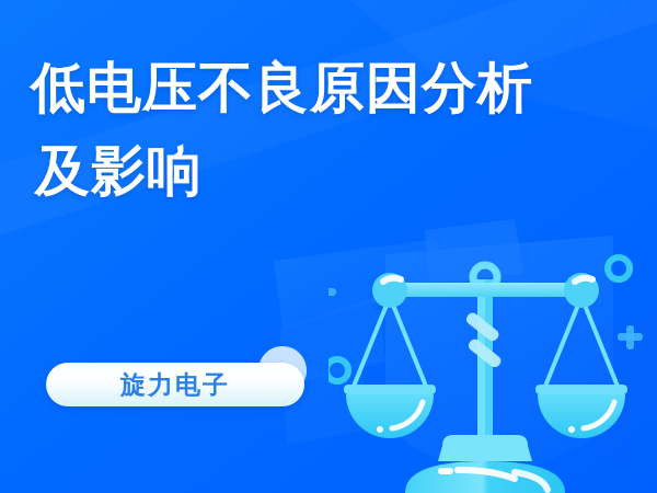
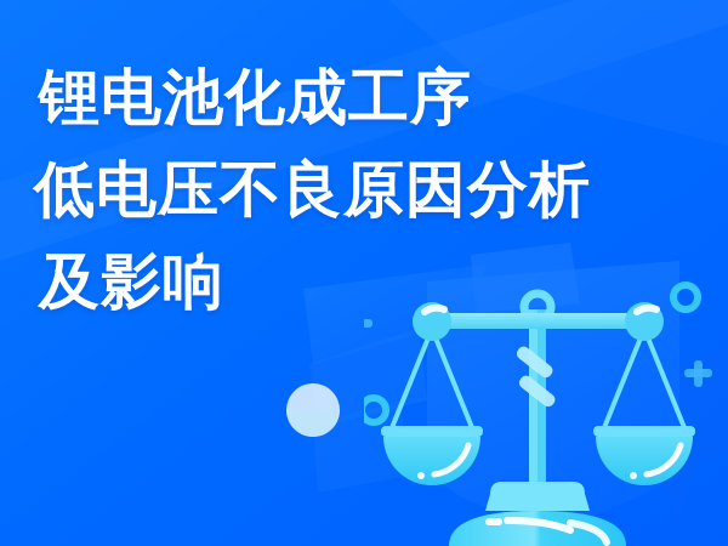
+ 锂电池化成工序
  低电压不良原因分析
  及影响
- 旋力电子
